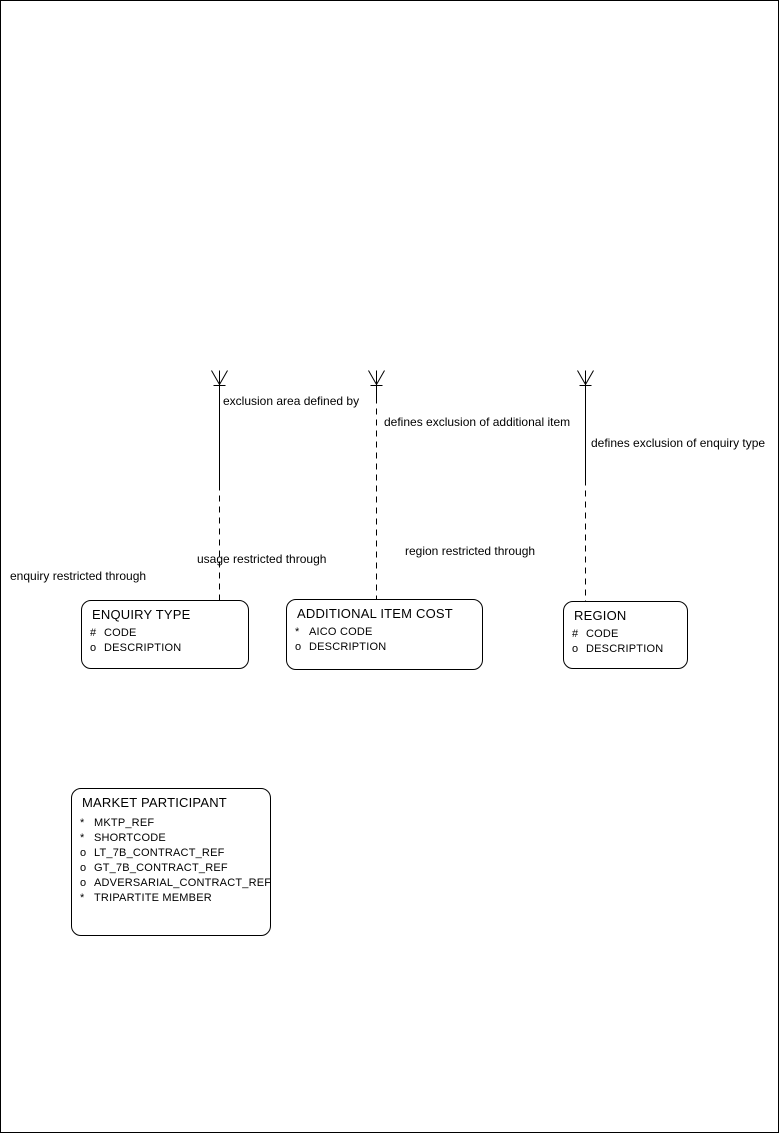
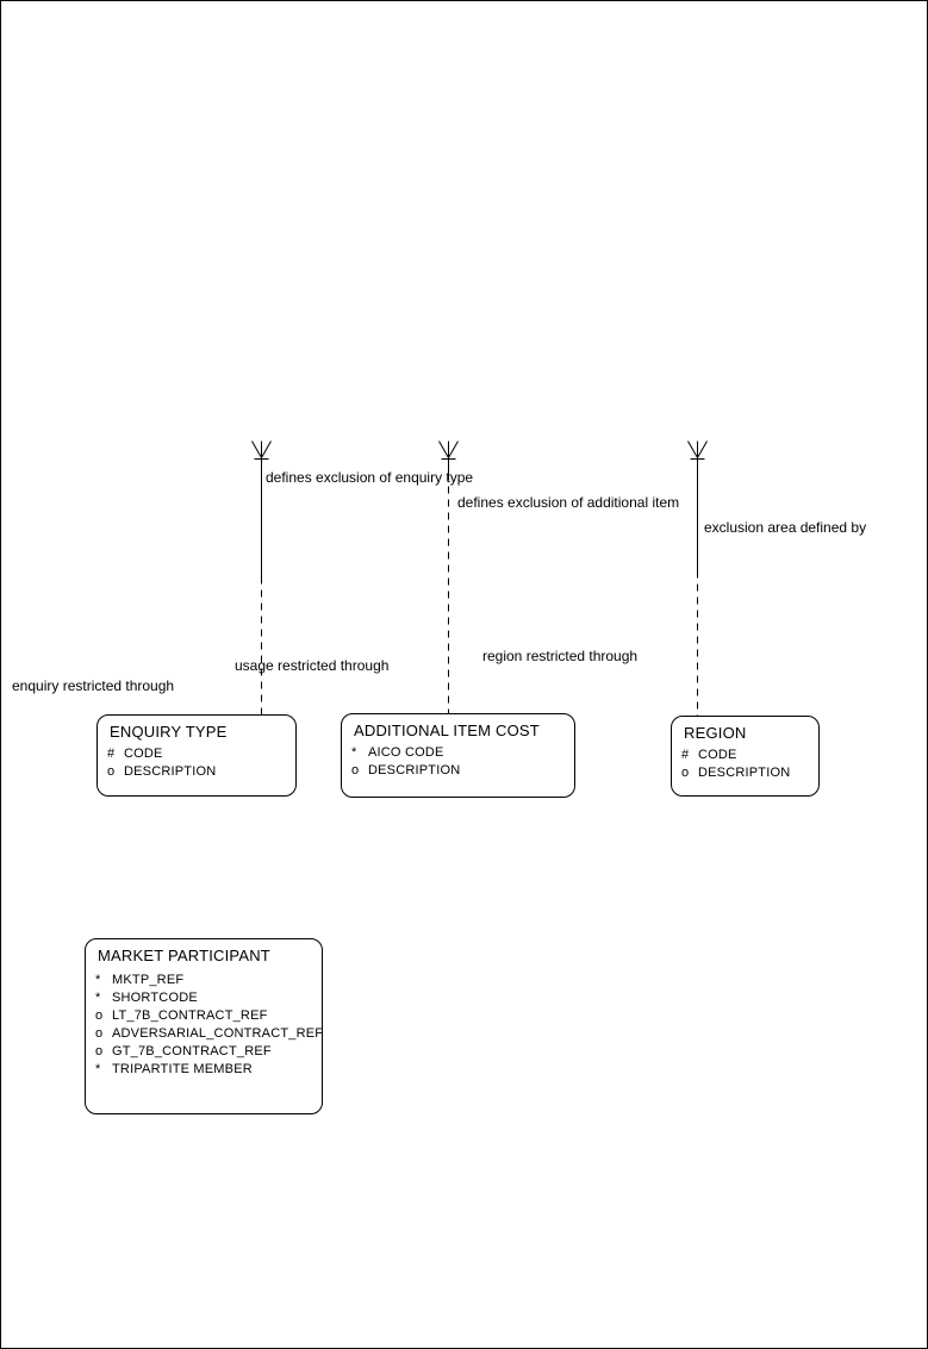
- exclusion area defined by
+ defines exclusion of enquiry type
  defines exclusion of additional item
- defines exclusion of enquiry type
+ exclusion area defined by
  usage restricted through
  region restricted through
  enquiry restricted through
  ENQUIRY TYPE
  #
  CODE
  o
  DESCRIPTION
  ADDITIONAL ITEM COST
  *
  AICO CODE
  o
  DESCRIPTION
  REGION
  #
  CODE
  o
  DESCRIPTION
  MARKET PARTICIPANT
  *
  MKTP_REF
  *
  SHORTCODE
  o
  LT_7B_CONTRACT_REF
  o
- GT_7B_CONTRACT_REF
+ ADVERSARIAL_CONTRACT_REF
  o
- ADVERSARIAL_CONTRACT_REF
+ GT_7B_CONTRACT_REF
  *
  TRIPARTITE MEMBER
